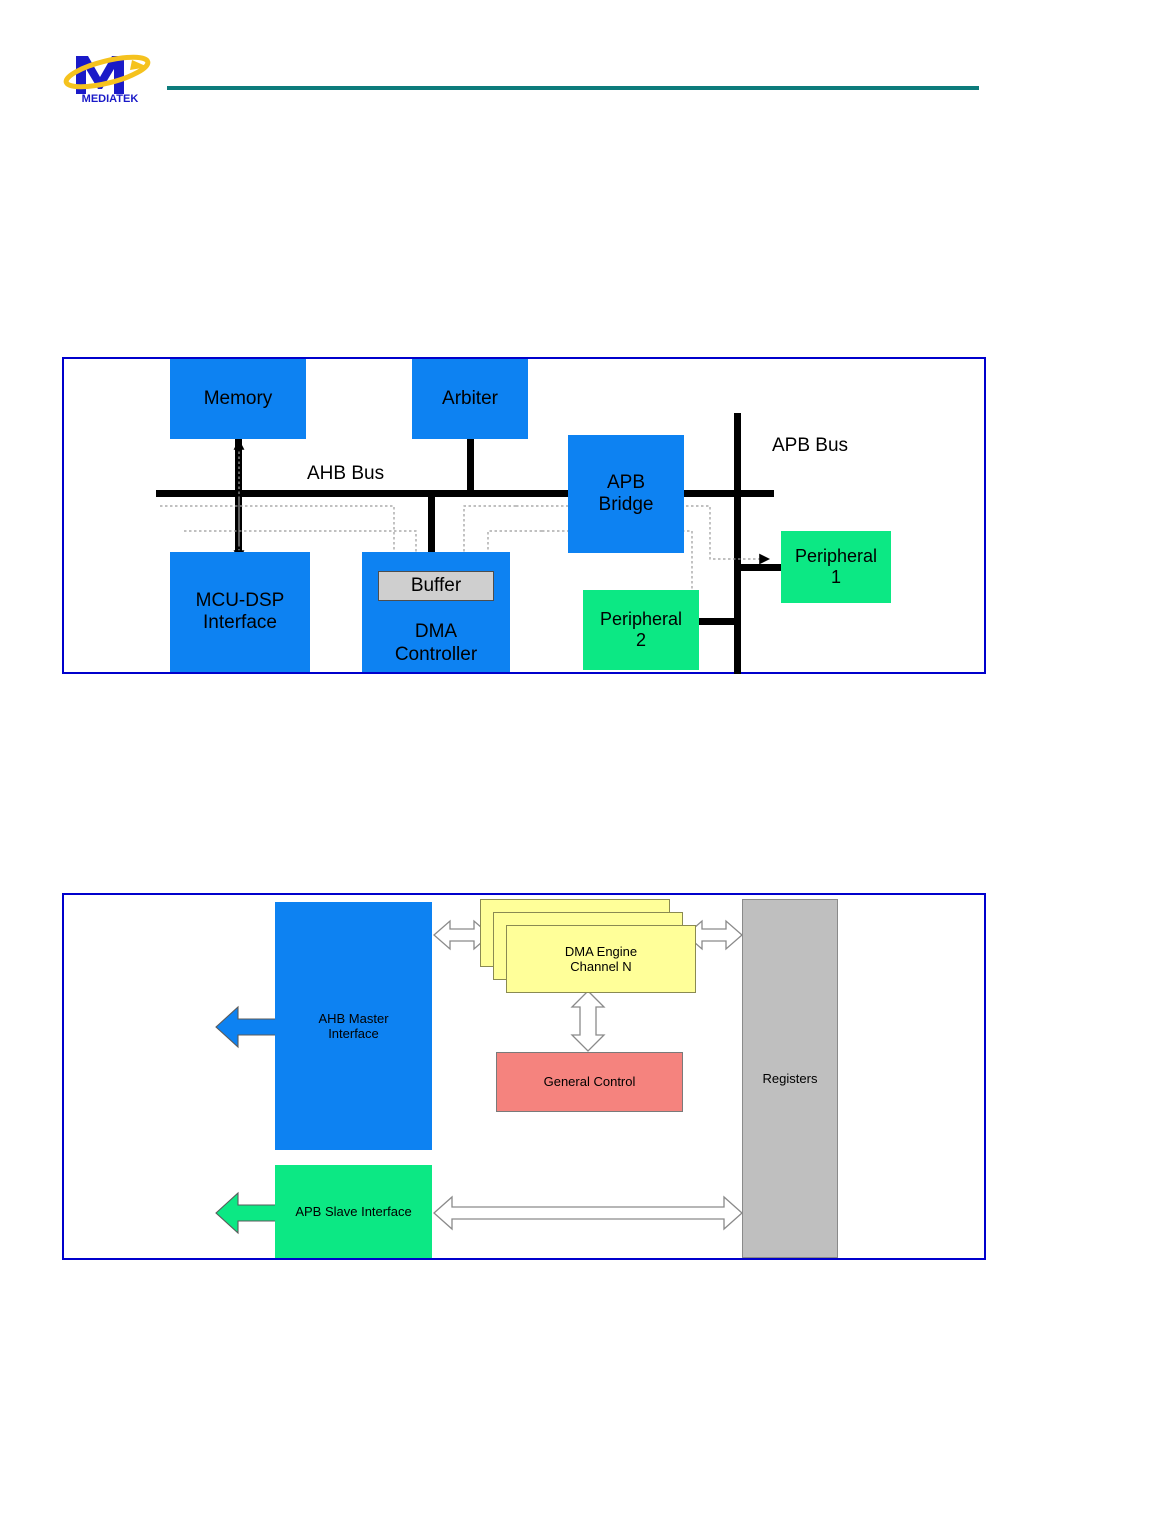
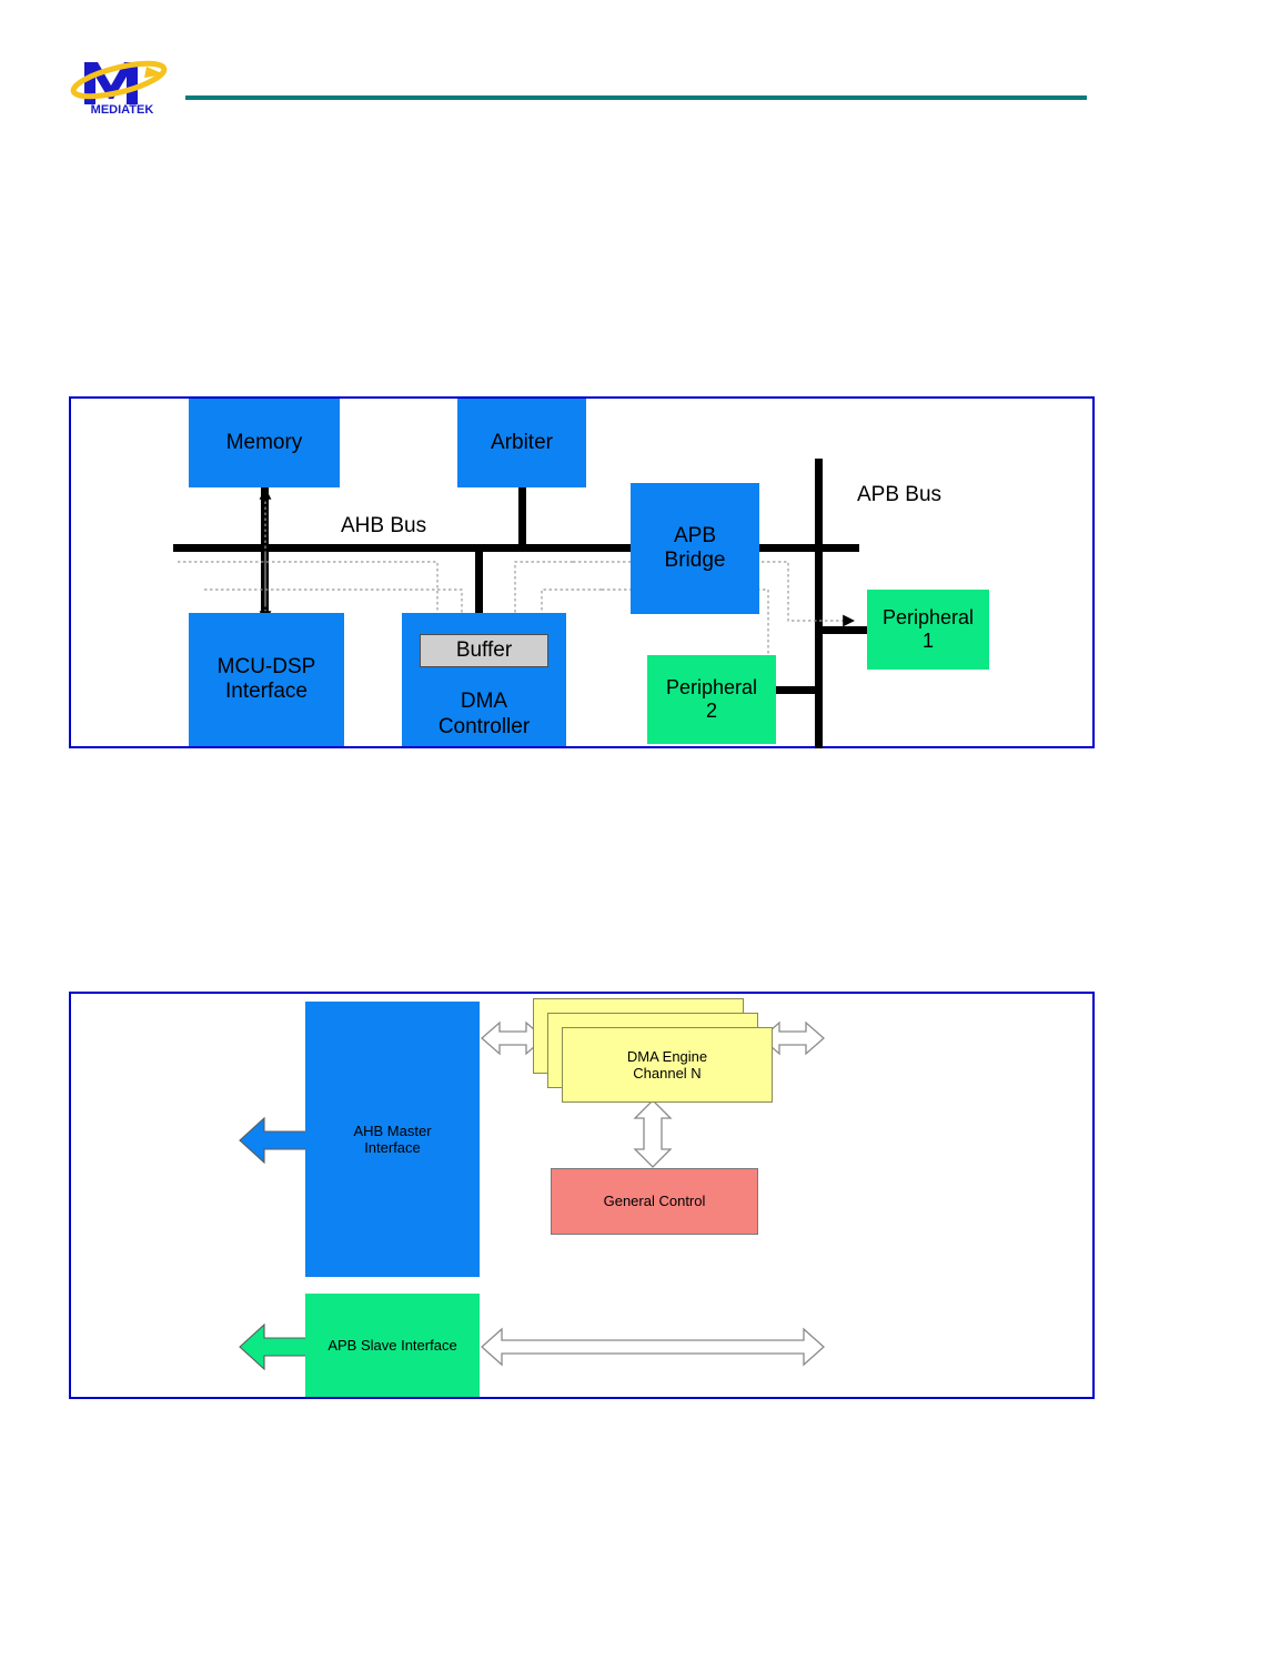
  MEDIATEK
  Memory
  Arbiter
  APB
  Bridge
  MCU-DSP
  Interface
  DMA
  Controller
  Buffer
  Peripheral
  1
  Peripheral
  2
  AHB Bus
  APB Bus
  AHB Master
  Interface
  APB Slave Interface
  DMA Engine
  Channel N
  General Control
- Registers
